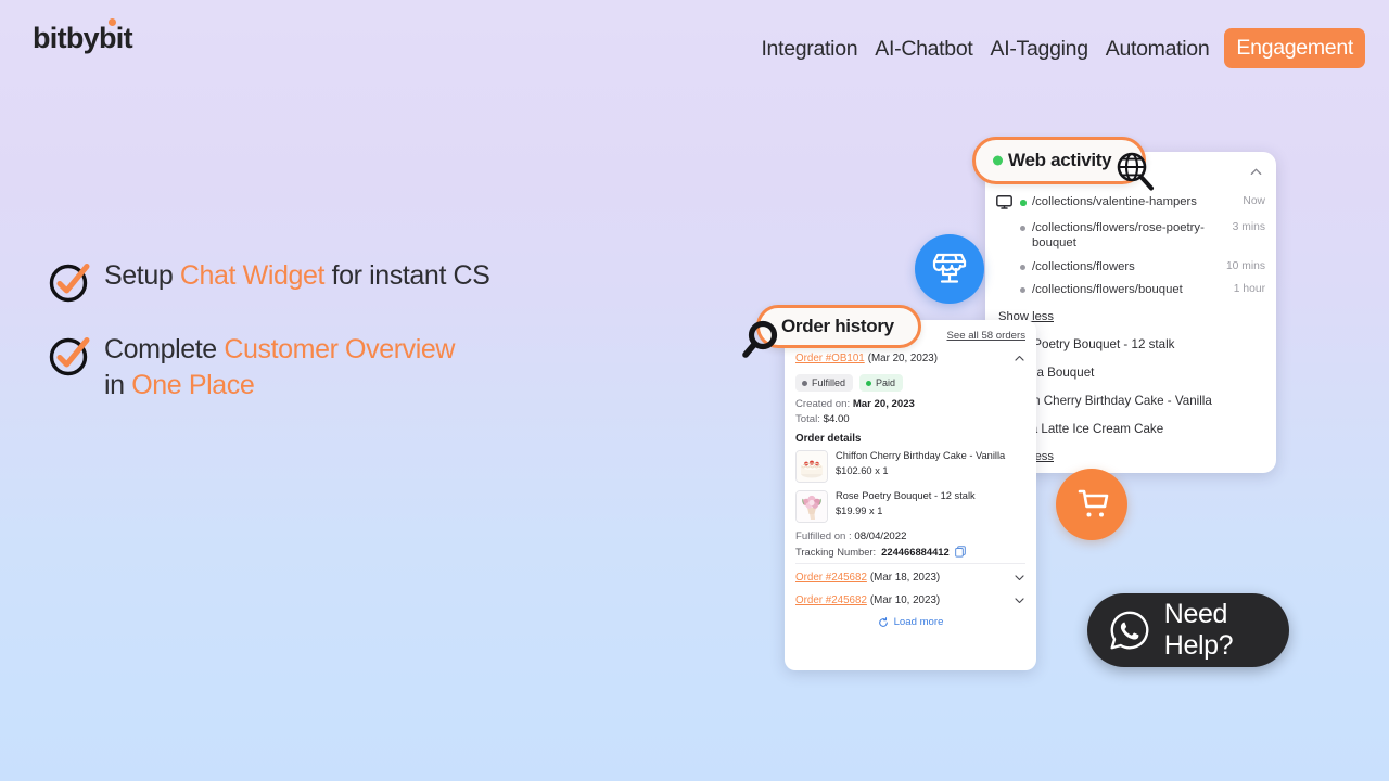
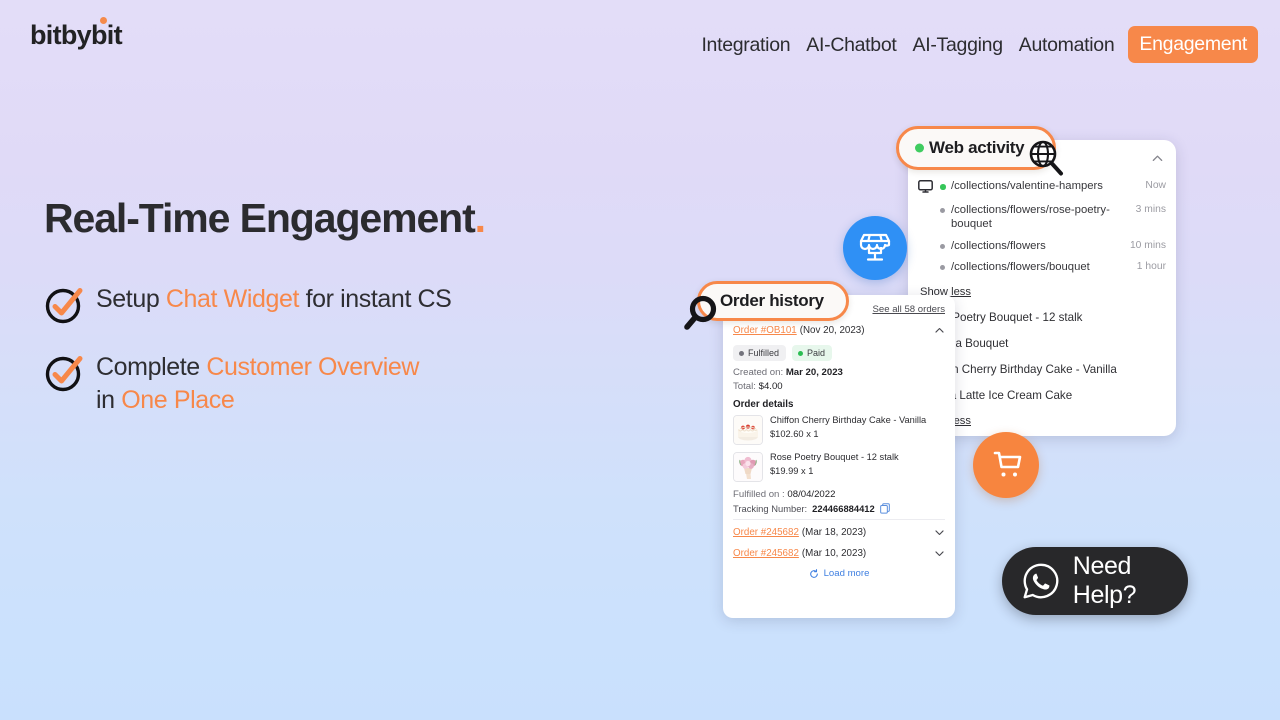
  bitbybit
  Integration
  AI-Chatbot
  AI-Tagging
  Automation
  Engagement
+ Real-Time Engagement.
  Setup Chat Widget for instant CS
  Complete Customer Overview
  in One Place
  /collections/valentine-hampers
  Now
  /collections/flowers/rose-poetry-bouquet
  3 mins
  /collections/flowers
  10 mins
  /collections/flowers/bouquet
  1 hour
  Show less
  Poetry Bouquet - 12 stalk
  n Cherry Birthday Cake - Vanilla
  Latte Ice Cream Cake
  See all 58 orders
  Order #OB101
- (Mar 20, 2023)
+ (Nov 20, 2023)
  Fulfilled
  Paid
  Created on: Mar 20, 2023
  Total: $4.00
  Order details
  Chiffon Cherry Birthday Cake - Vanilla
  $102.60 x 1
  Rose Poetry Bouquet - 12 stalk
  $19.99 x 1
  Fulfilled on : 08/04/2022
  Tracking Number:
  224466884412
  Order #245682
  (Mar 18, 2023)
  Order #245682
  (Mar 10, 2023)
  Load more
  Web activity
  Order history
  Need Help?
